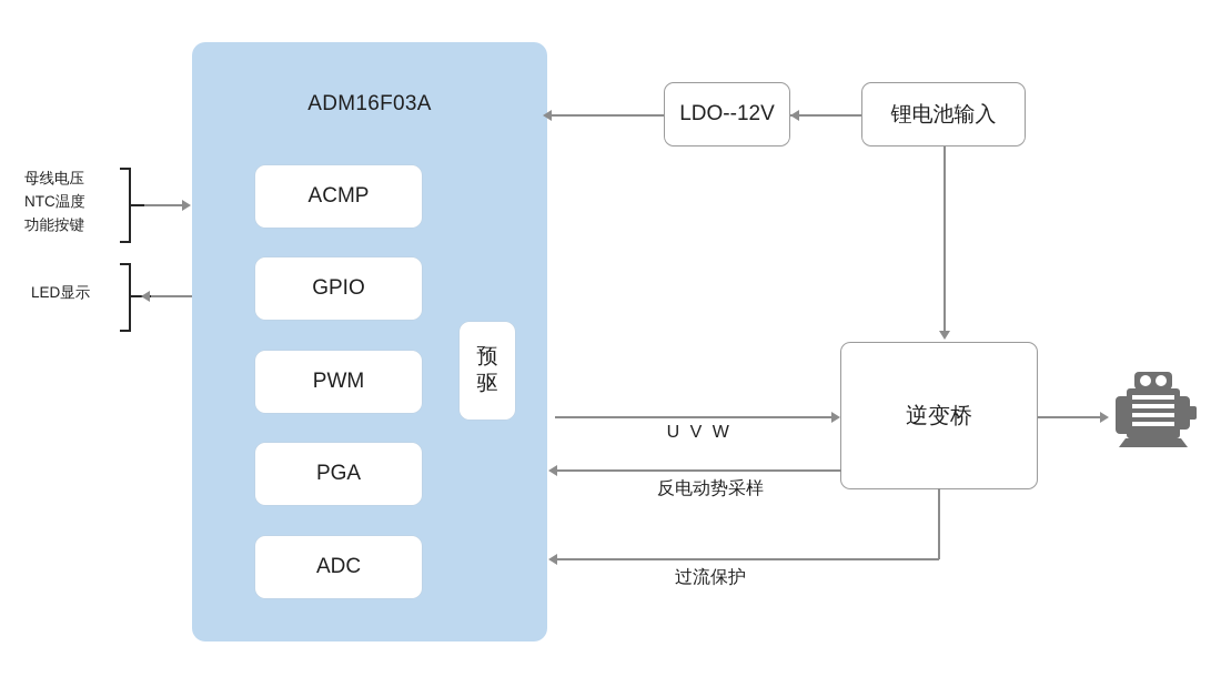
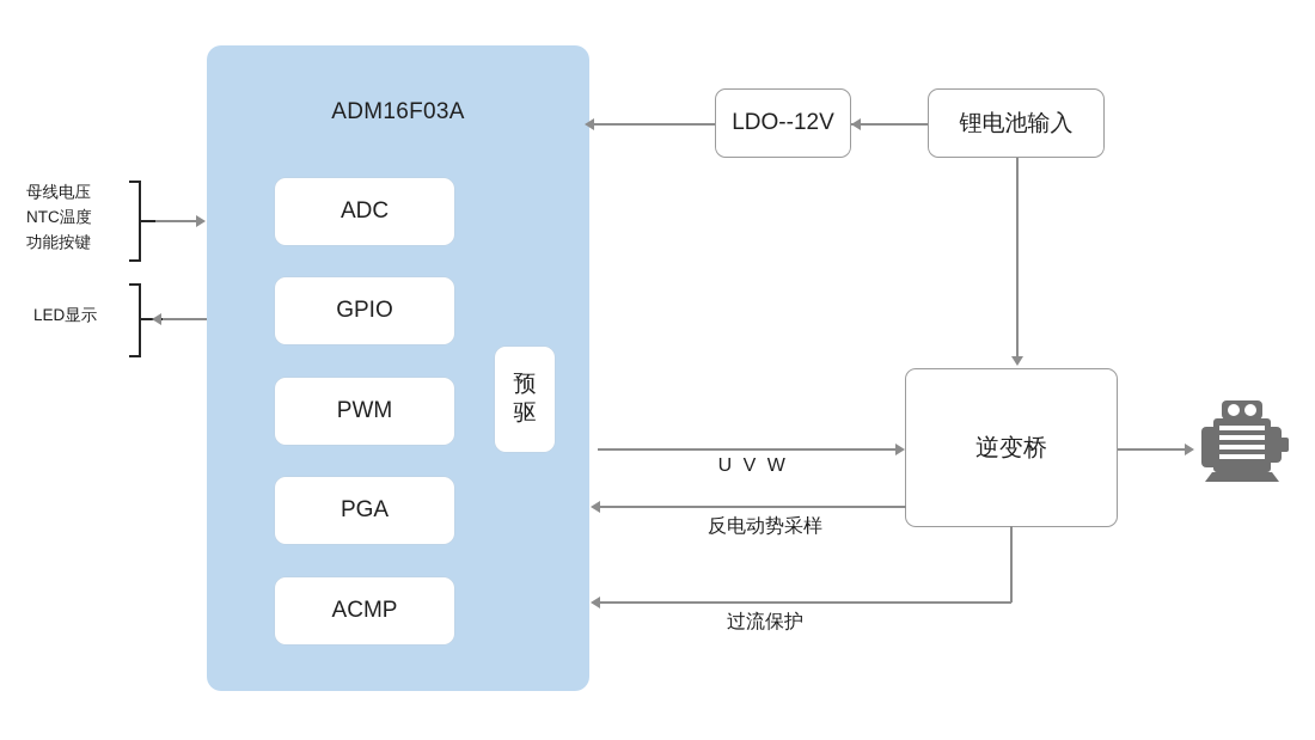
  ADM16F03A
- ACMP
+ ADC
  GPIO
  PWM
  PGA
- ADC
+ ACMP
  预
  驱
  LDO--12V
  锂电池输入
  逆变桥
  母线电压
  NTC温度
  功能按键
  LED显示
  U V W
  反电动势采样
  过流保护
